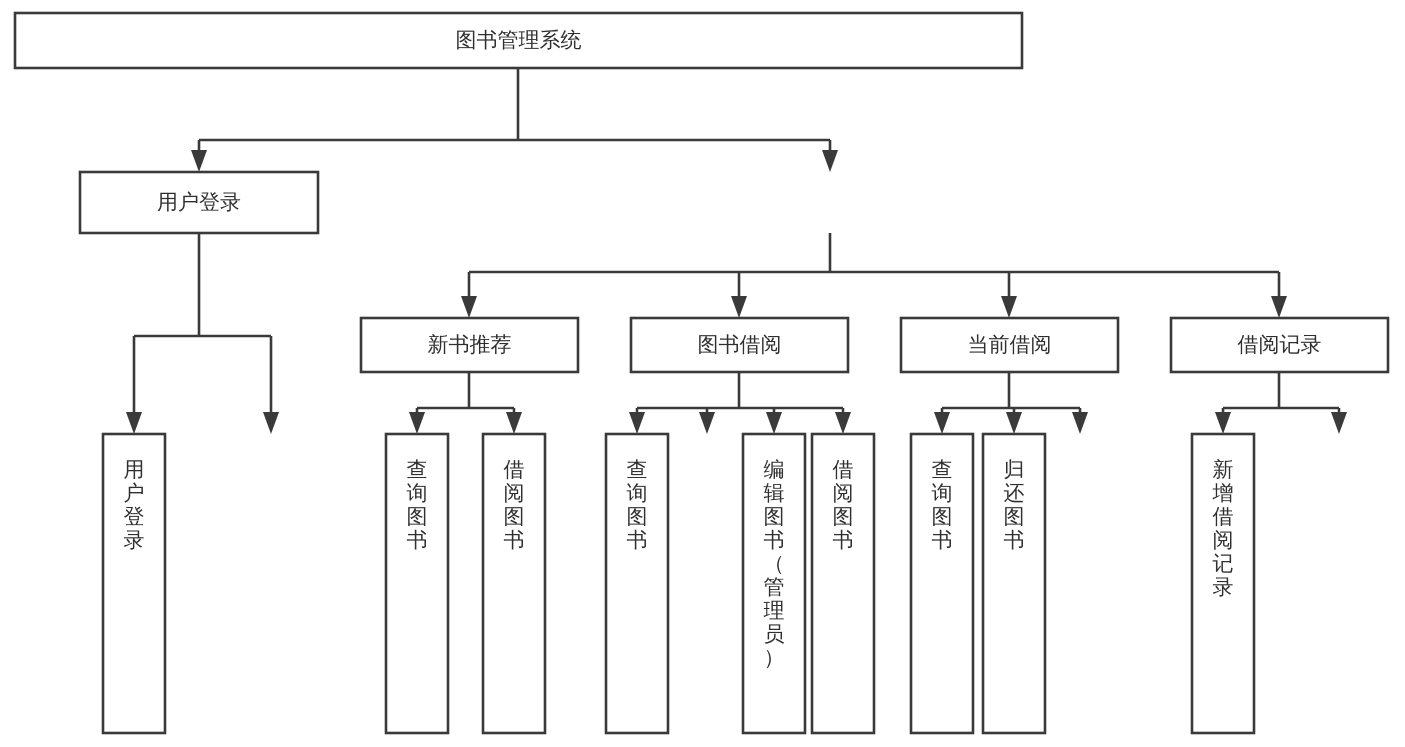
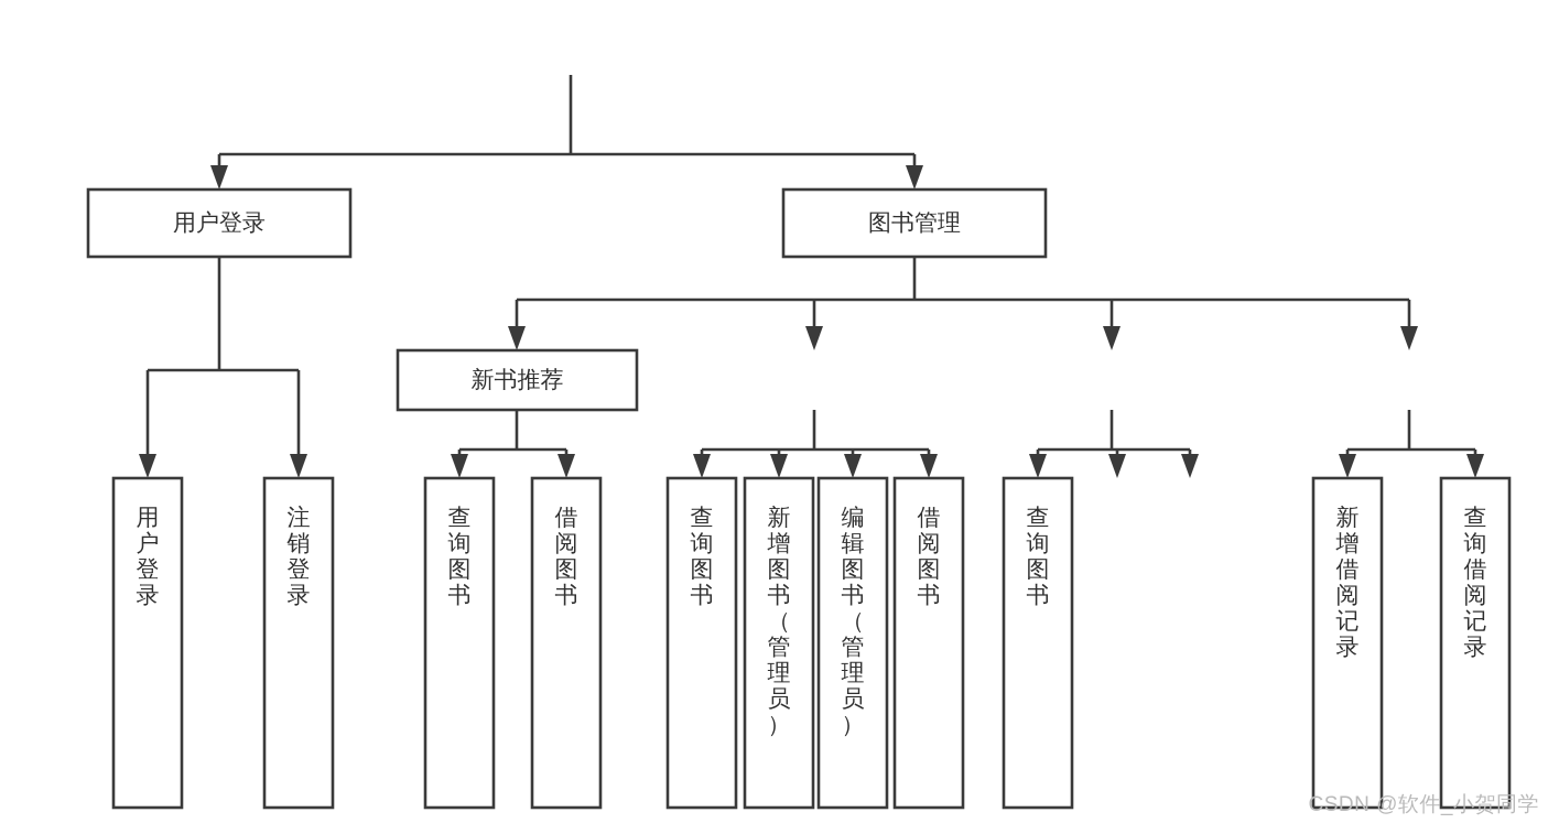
- 图书管理系统
  用户登录
+ 图书管理
  新书推荐
- 图书借阅
- 当前借阅
- 借阅记录
  用户登录
+ 注销登录
  查询图书
  借阅图书
  查询图书
+ 新增图书（管理员）
  编辑图书（管理员）
  借阅图书
  查询图书
- 归还图书
  新增借阅记录
+ 查询借阅记录
+ CSDN @软件_小贺同学
